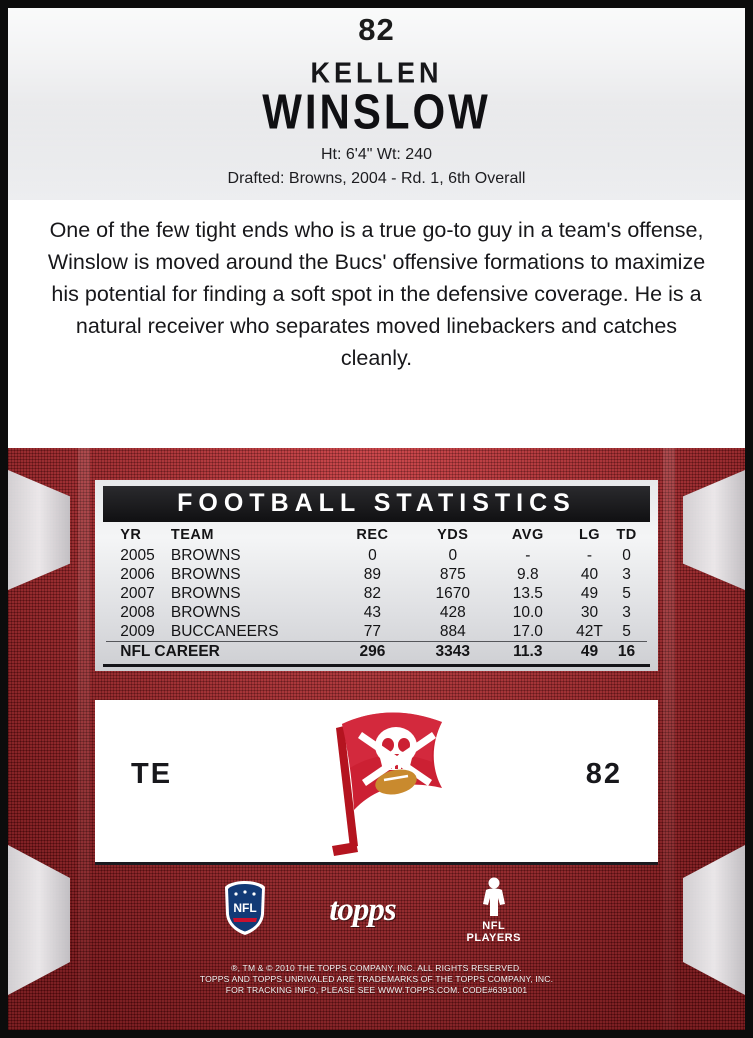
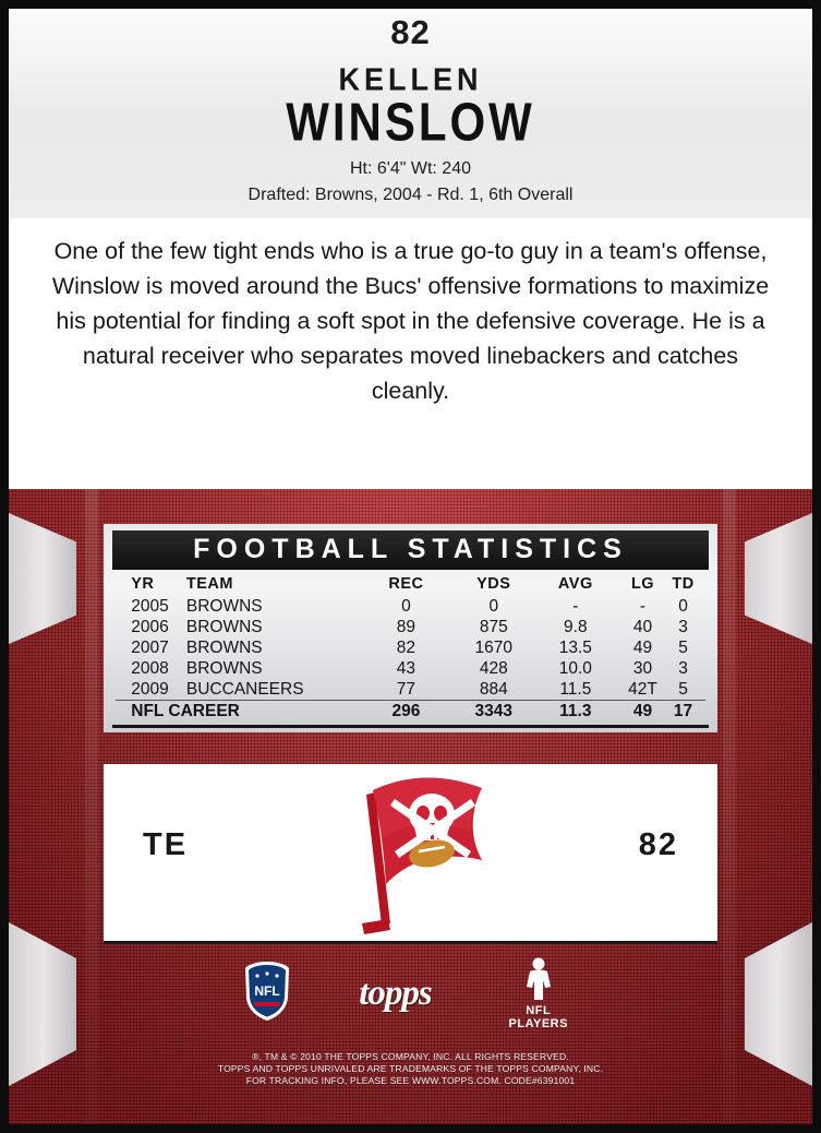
  82
  KELLEN
  WINSLOW
  Ht: 6'4" Wt: 240
  Drafted: Browns, 2004 - Rd. 1, 6th Overall
  One of the few tight ends who is a true go-to guy in a team's offense, Winslow is moved around the Bucs' offensive formations to maximize his potential for finding a soft spot in the defensive coverage. He is a natural receiver who separates moved linebackers and catches cleanly.
  FOOTBALL STATISTICS
  YR	TEAM	REC	YDS	AVG	LG	TD
  2005	BROWNS	0	0	-	-	0
  2006	BROWNS	89	875	9.8	40	3
  2007	BROWNS	82	1670	13.5	49	5
  2008	BROWNS	43	428	10.0	30	3
- 2009	BUCCANEERS	77	884	17.0	42T	5
+ 2009	BUCCANEERS	77	884	11.5	42T	5
- NFL CAREER	296	3343	11.3	49	16
+ NFL CAREER	296	3343	11.3	49	17
  TE
  82
  NFL
  topps
  NFL PLAYERS
  ®, TM & © 2010 THE TOPPS COMPANY, INC. ALL RIGHTS RESERVED.
  TOPPS AND TOPPS UNRIVALED ARE TRADEMARKS OF THE TOPPS COMPANY, INC.
  FOR TRACKING INFO, PLEASE SEE WWW.TOPPS.COM. CODE#6391001
